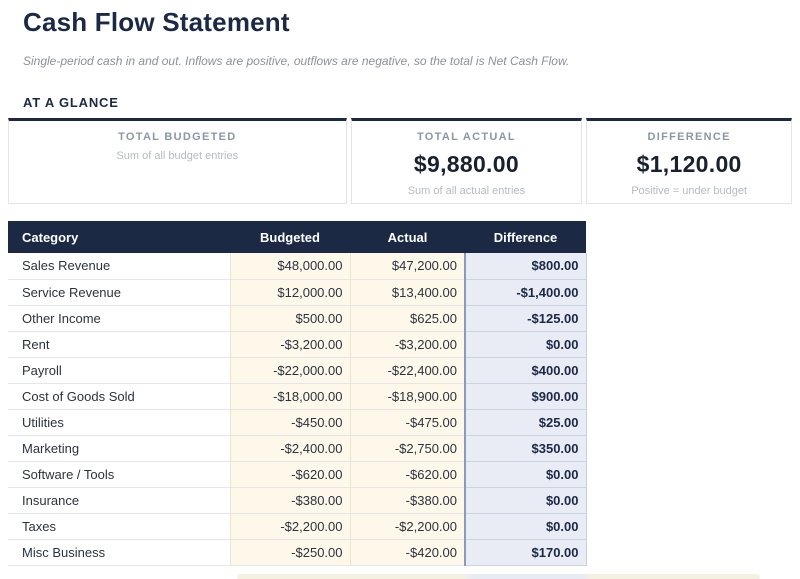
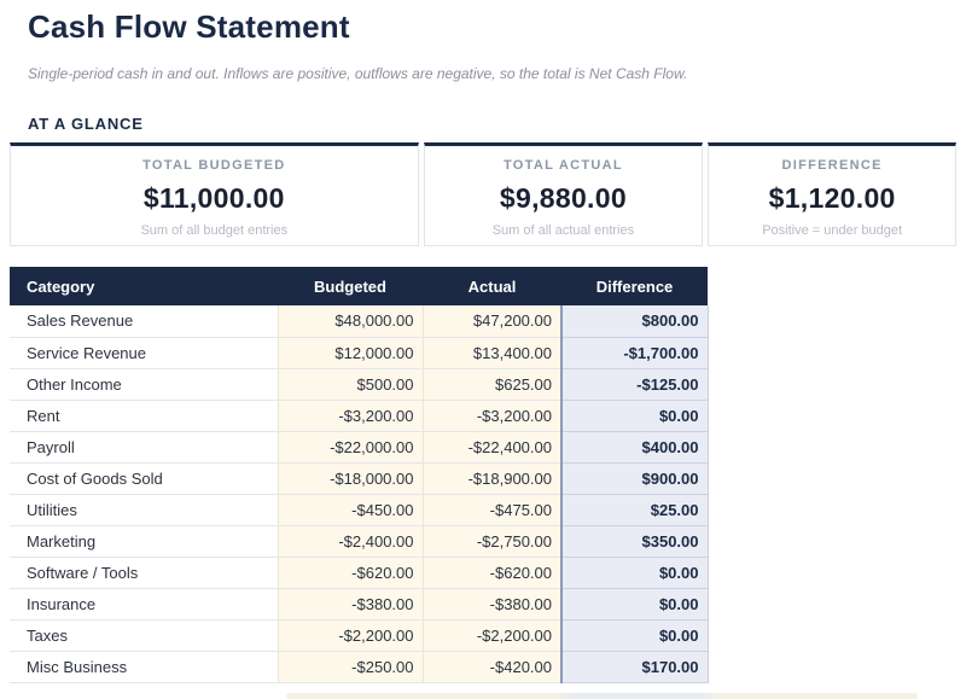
  Cash Flow Statement
  Single-period cash in and out. Inflows are positive, outflows are negative, so the total is Net Cash Flow.
  AT A GLANCE
  TOTAL BUDGETED
+ $11,000.00
  Sum of all budget entries
  TOTAL ACTUAL
  $9,880.00
  Sum of all actual entries
  DIFFERENCE
  $1,120.00
  Positive = under budget
  Category	Budgeted	Actual	Difference
  Sales Revenue	$48,000.00	$47,200.00	$800.00
- Service Revenue	$12,000.00	$13,400.00	-$1,400.00
+ Service Revenue	$12,000.00	$13,400.00	-$1,700.00
  Other Income	$500.00	$625.00	-$125.00
  Rent	-$3,200.00	-$3,200.00	$0.00
  Payroll	-$22,000.00	-$22,400.00	$400.00
  Cost of Goods Sold	-$18,000.00	-$18,900.00	$900.00
  Utilities	-$450.00	-$475.00	$25.00
  Marketing	-$2,400.00	-$2,750.00	$350.00
  Software / Tools	-$620.00	-$620.00	$0.00
  Insurance	-$380.00	-$380.00	$0.00
  Taxes	-$2,200.00	-$2,200.00	$0.00
  Misc Business	-$250.00	-$420.00	$170.00
